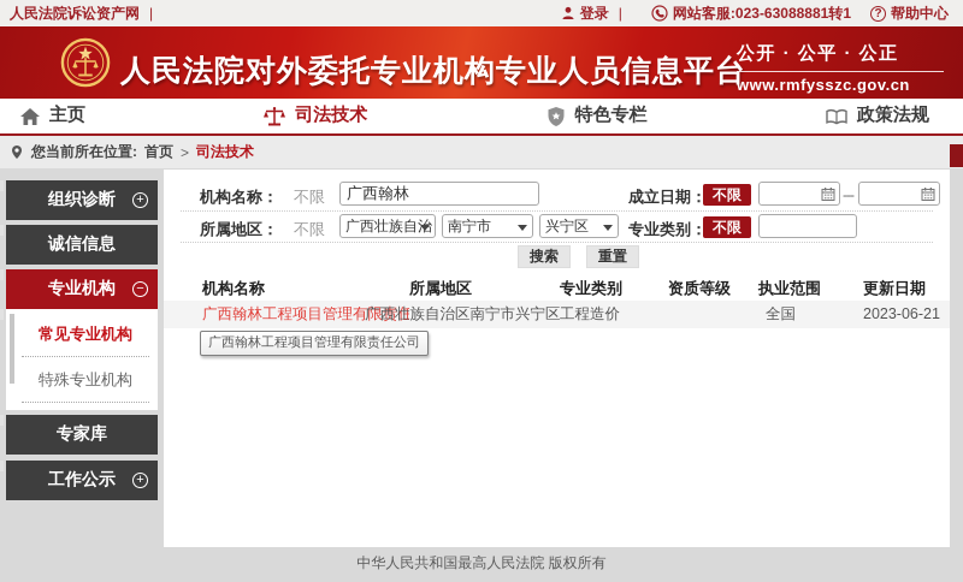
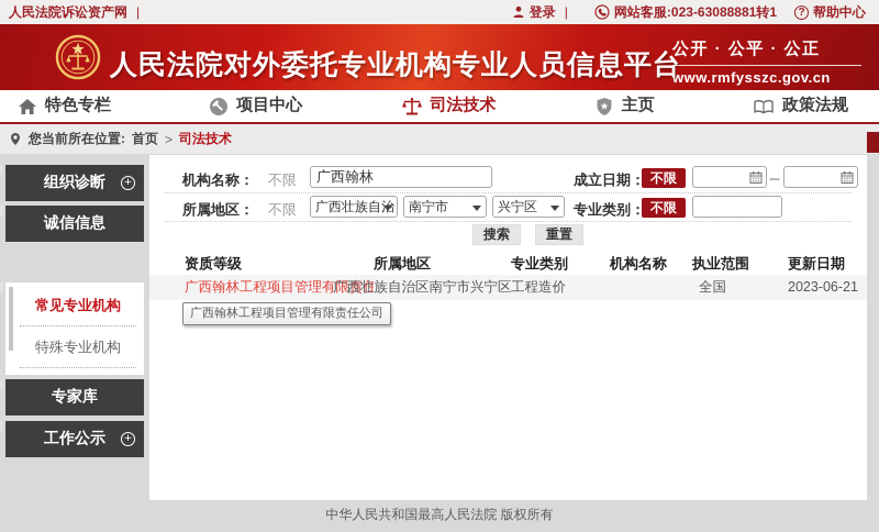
  人民法院诉讼资产网
  |
  登录
  |
  网站客服:023-63088881转1
  ?
  帮助中心
  人民法院对外委托专业机构专业人员信息平台
  公开 · 公平 · 公正
  www.rmfysszc.gov.cn
- 主页
+ 特色专栏
+ 项目中心
  司法技术
- 特色专栏
+ 主页
  政策法规
  您当前所在位置:
  首页
  >
  司法技术
  组织诊断
  +
  诚信信息
- 专业机构
- −
  常见专业机构
  特殊专业机构
  专家库
  工作公示
  +
  机构名称：
  不限
  广西翰林
  成立日期：
  不限
  ---
  所属地区：
  不限
  广西壮族自治
  南宁市
  兴宁区
  专业类别：
  不限
  搜索
  重置
- 机构名称
+ 资质等级
  所属地区
  专业类别
- 资质等级
+ 机构名称
  执业范围
  更新日期
  广西翰林工程项目管理有限责任
  广西壮族自治区南宁市兴宁区
  工程造价
  全国
  2023-06-21
  广西翰林工程项目管理有限责任公司
  中华人民共和国最高人民法院 版权所有
